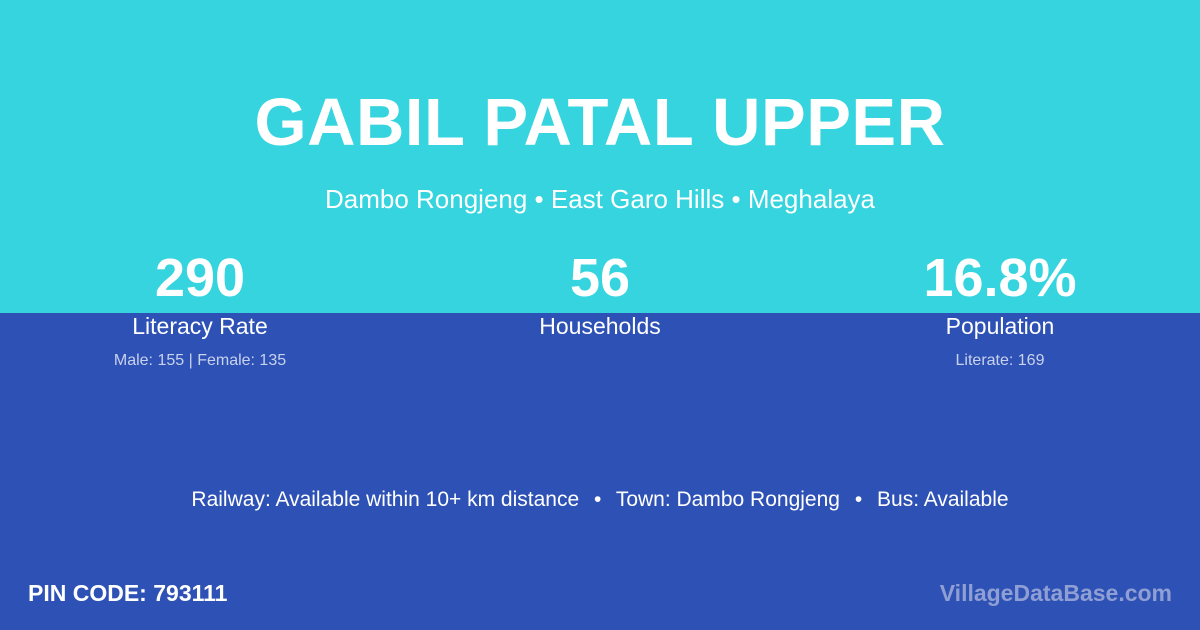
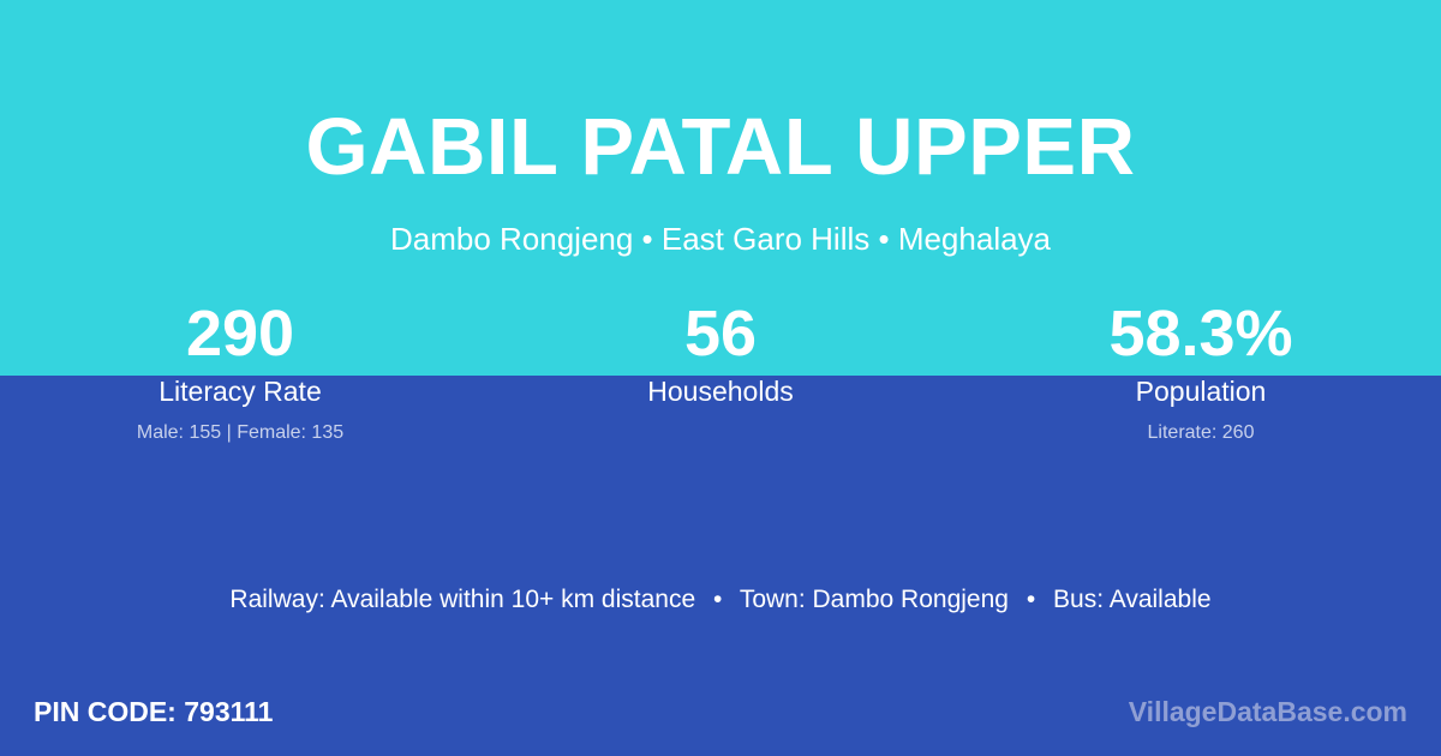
  GABIL PATAL UPPER
  Dambo Rongjeng • East Garo Hills • Meghalaya
  290
  Literacy Rate
  Male: 155 | Female: 135
  56
  Households
- 16.8%
+ 58.3%
  Population
- Literate: 169
+ Literate: 260
  Railway: Available within 10+ km distance • Town: Dambo Rongjeng • Bus: Available
  PIN CODE: 793111
  VillageDataBase.com
